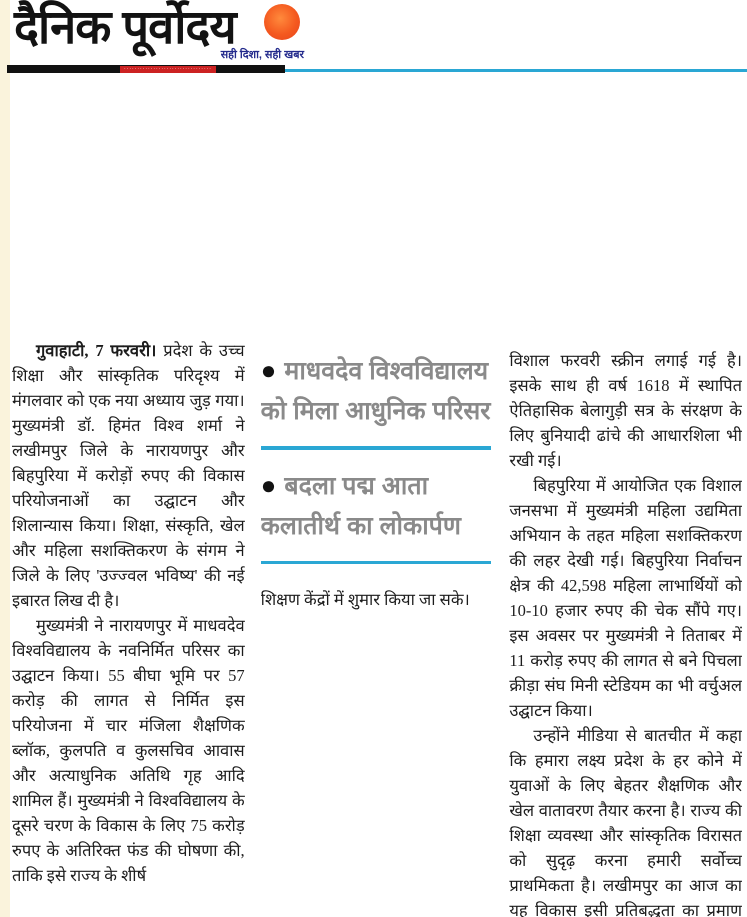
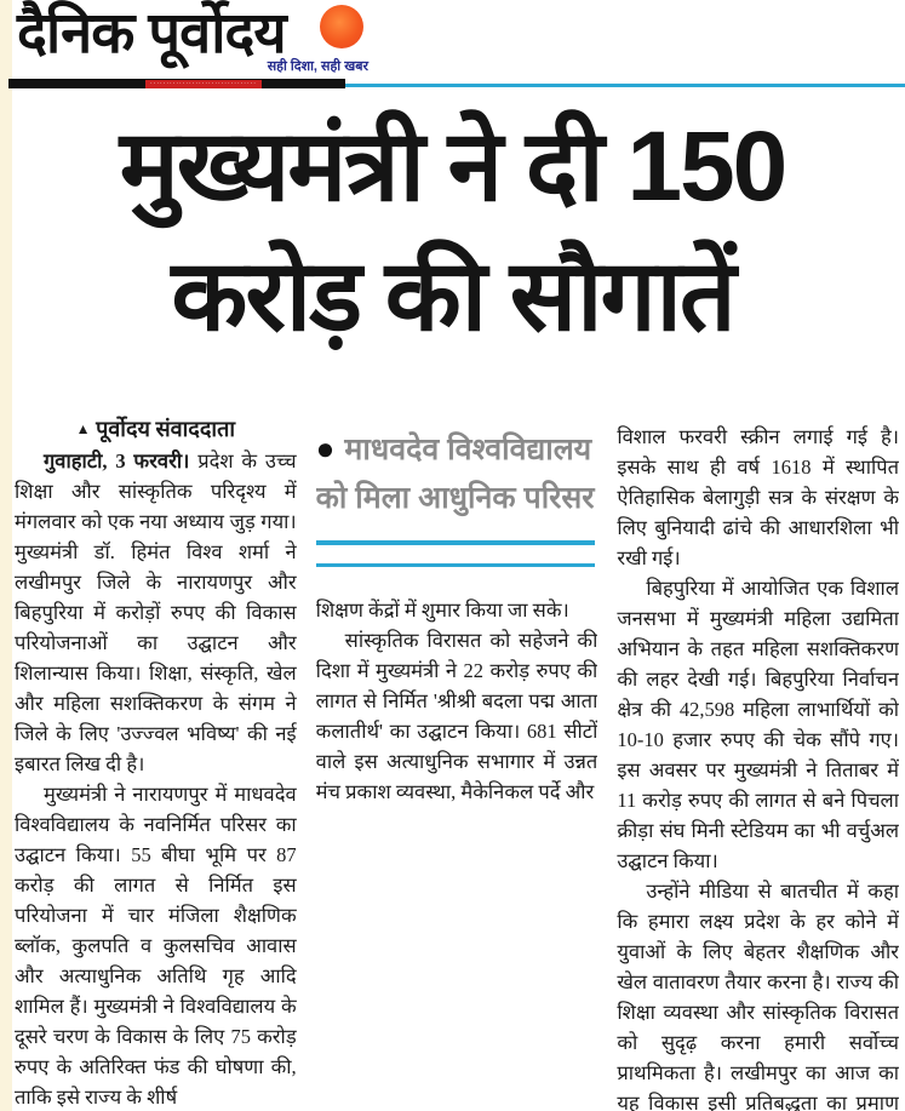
  दैनिक पूर्वोदय
  सही दिशा, सही खबर
+ मुख्यमंत्री ने दी 150
+ करोड़ की सौगातें
+ ▲ पूर्वोदय संवाददाता
- गुवाहाटी, 7 फरवरी। प्रदेश के उच्च शिक्षा और सांस्कृतिक परिदृश्य में मंगलवार को एक नया अध्याय जुड़ गया। मुख्यमंत्री डॉ. हिमंत विश्व शर्मा ने लखीमपुर जिले के नारायणपुर और बिहपुरिया में करोड़ों रुपए की विकास परियोजनाओं का उद्घाटन और शिलान्यास किया। शिक्षा, संस्कृति, खेल और महिला सशक्तिकरण के संगम ने जिले के लिए 'उज्ज्वल भविष्य' की नई इबारत लिख दी है।
+ गुवाहाटी, 3 फरवरी। प्रदेश के उच्च शिक्षा और सांस्कृतिक परिदृश्य में मंगलवार को एक नया अध्याय जुड़ गया। मुख्यमंत्री डॉ. हिमंत विश्व शर्मा ने लखीमपुर जिले के नारायणपुर और बिहपुरिया में करोड़ों रुपए की विकास परियोजनाओं का उद्घाटन और शिलान्यास किया। शिक्षा, संस्कृति, खेल और महिला सशक्तिकरण के संगम ने जिले के लिए 'उज्ज्वल भविष्य' की नई इबारत लिख दी है।
- मुख्यमंत्री ने नारायणपुर में माधवदेव विश्वविद्यालय के नवनिर्मित परिसर का उद्घाटन किया। 55 बीघा भूमि पर 57 करोड़ की लागत से निर्मित इस परियोजना में चार मंजिला शैक्षणिक ब्लॉक, कुलपति व कुलसचिव आवास और अत्याधुनिक अतिथि गृह आदि शामिल हैं। मुख्यमंत्री ने विश्वविद्यालय के दूसरे चरण के विकास के लिए 75 करोड़ रुपए के अतिरिक्त फंड की घोषणा की, ताकि इसे राज्य के शीर्ष
+ मुख्यमंत्री ने नारायणपुर में माधवदेव विश्वविद्यालय के नवनिर्मित परिसर का उद्घाटन किया। 55 बीघा भूमि पर 87 करोड़ की लागत से निर्मित इस परियोजना में चार मंजिला शैक्षणिक ब्लॉक, कुलपति व कुलसचिव आवास और अत्याधुनिक अतिथि गृह आदि शामिल हैं। मुख्यमंत्री ने विश्वविद्यालय के दूसरे चरण के विकास के लिए 75 करोड़ रुपए के अतिरिक्त फंड की घोषणा की, ताकि इसे राज्य के शीर्ष
  ● माधवदेव विश्वविद्यालय को मिला आधुनिक परिसर
- ● बदला पद्म आता कलातीर्थ का लोकार्पण
  शिक्षण केंद्रों में शुमार किया जा सके।
+ सांस्कृतिक विरासत को सहेजने की दिशा में मुख्यमंत्री ने 22 करोड़ रुपए की लागत से निर्मित 'श्रीश्री बदला पद्म आता कलातीर्थ' का उद्घाटन किया। 681 सीटों वाले इस अत्याधुनिक सभागार में उन्नत मंच प्रकाश व्यवस्था, मैकेनिकल पर्दे और
  विशाल फरवरी स्क्रीन लगाई गई है। इसके साथ ही वर्ष 1618 में स्थापित ऐतिहासिक बेलागुड़ी सत्र के संरक्षण के लिए बुनियादी ढांचे की आधारशिला भी रखी गई।
  बिहपुरिया में आयोजित एक विशाल जनसभा में मुख्यमंत्री महिला उद्यमिता अभियान के तहत महिला सशक्तिकरण की लहर देखी गई। बिहपुरिया निर्वाचन क्षेत्र की 42,598 महिला लाभार्थियों को 10-10 हजार रुपए की चेक सौंपे गए। इस अवसर पर मुख्यमंत्री ने तिताबर में 11 करोड़ रुपए की लागत से बने पिचला क्रीड़ा संघ मिनी स्टेडियम का भी वर्चुअल उद्घाटन किया।
  उन्होंने मीडिया से बातचीत में कहा कि हमारा लक्ष्य प्रदेश के हर कोने में युवाओं के लिए बेहतर शैक्षणिक और खेल वातावरण तैयार करना है। राज्य की शिक्षा व्यवस्था और सांस्कृतिक विरासत को सुदृढ़ करना हमारी सर्वोच्च प्राथमिकता है। लखीमपुर का आज का यह विकास इसी प्रतिबद्धता का प्रमाण
